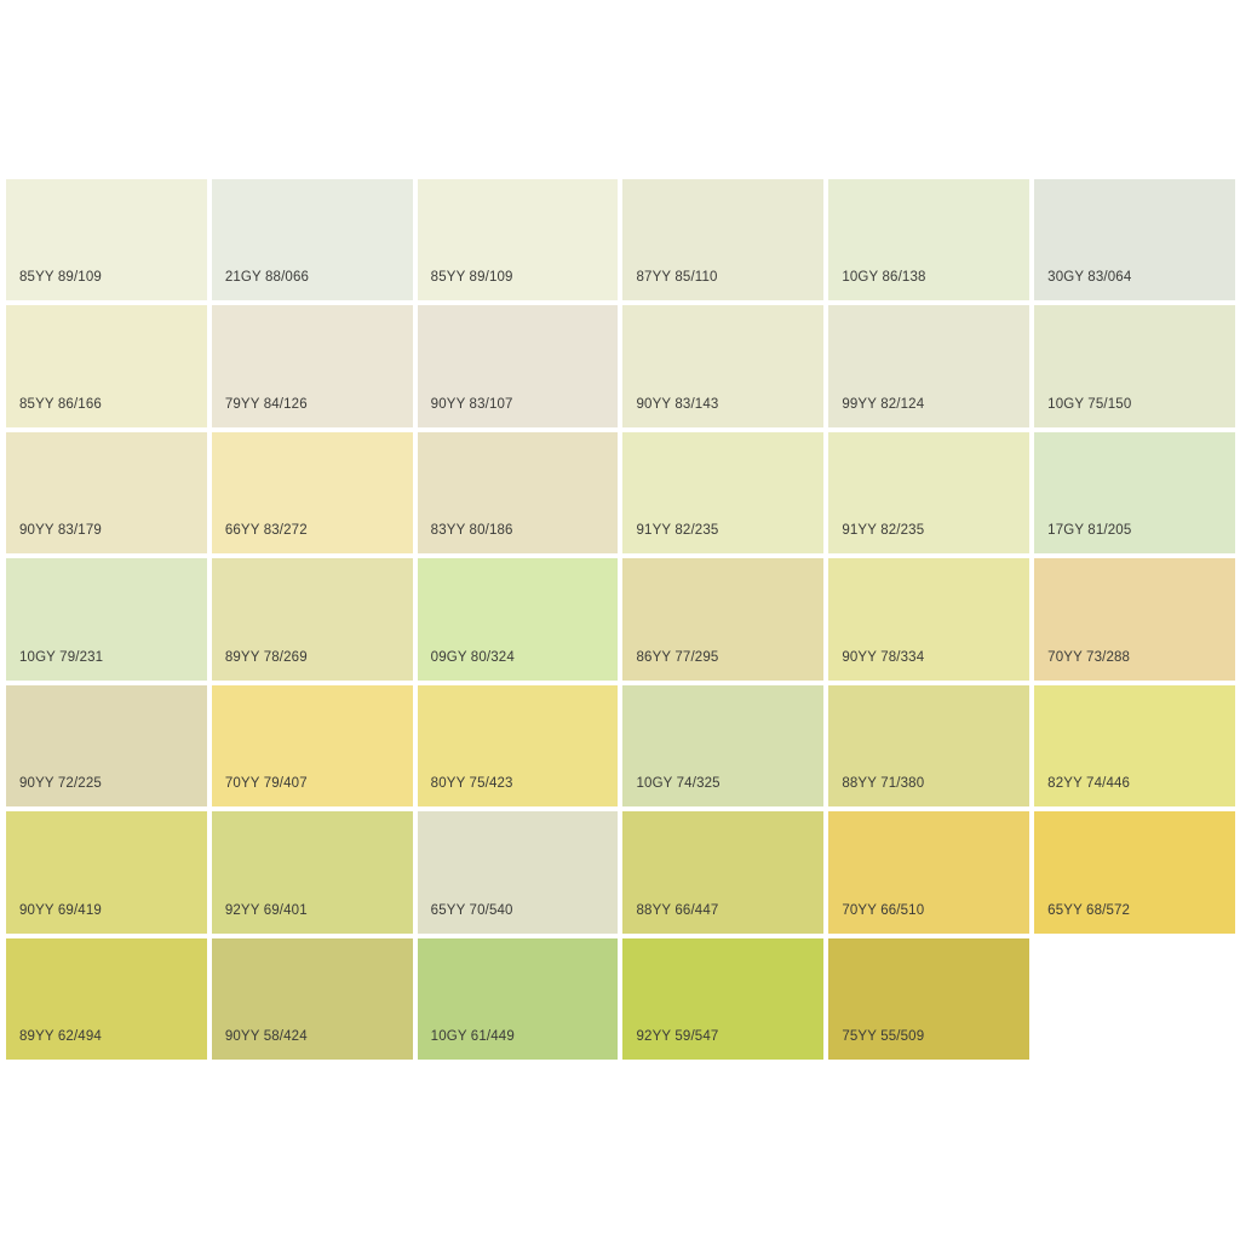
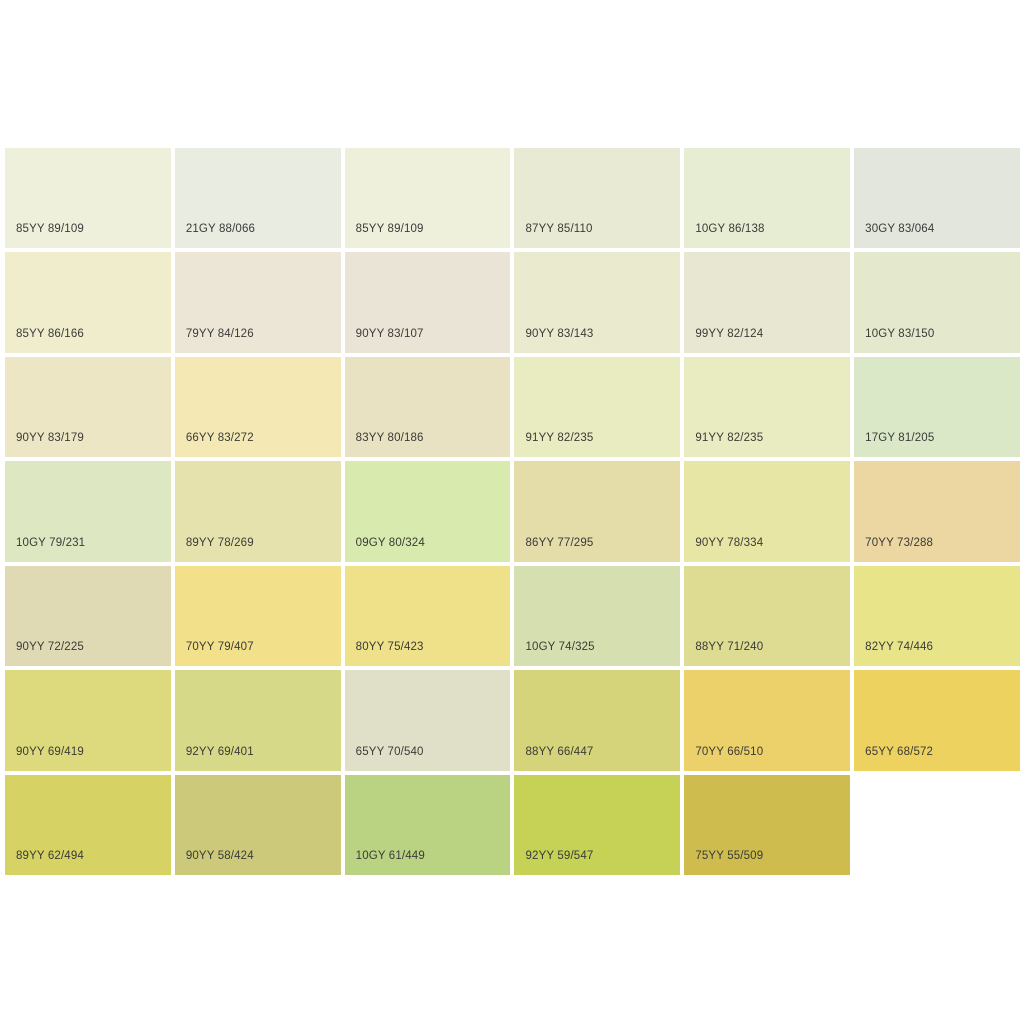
  85YY 89/109
  21GY 88/066
  85YY 89/109
  87YY 85/110
  10GY 86/138
  30GY 83/064
  85YY 86/166
  79YY 84/126
  90YY 83/107
  90YY 83/143
  99YY 82/124
- 10GY 75/150
+ 10GY 83/150
  90YY 83/179
  66YY 83/272
  83YY 80/186
  91YY 82/235
  91YY 82/235
  17GY 81/205
  10GY 79/231
  89YY 78/269
  09GY 80/324
  86YY 77/295
  90YY 78/334
  70YY 73/288
  90YY 72/225
  70YY 79/407
  80YY 75/423
  10GY 74/325
- 88YY 71/380
+ 88YY 71/240
  82YY 74/446
  90YY 69/419
  92YY 69/401
  65YY 70/540
  88YY 66/447
  70YY 66/510
  65YY 68/572
  89YY 62/494
  90YY 58/424
  10GY 61/449
  92YY 59/547
  75YY 55/509
